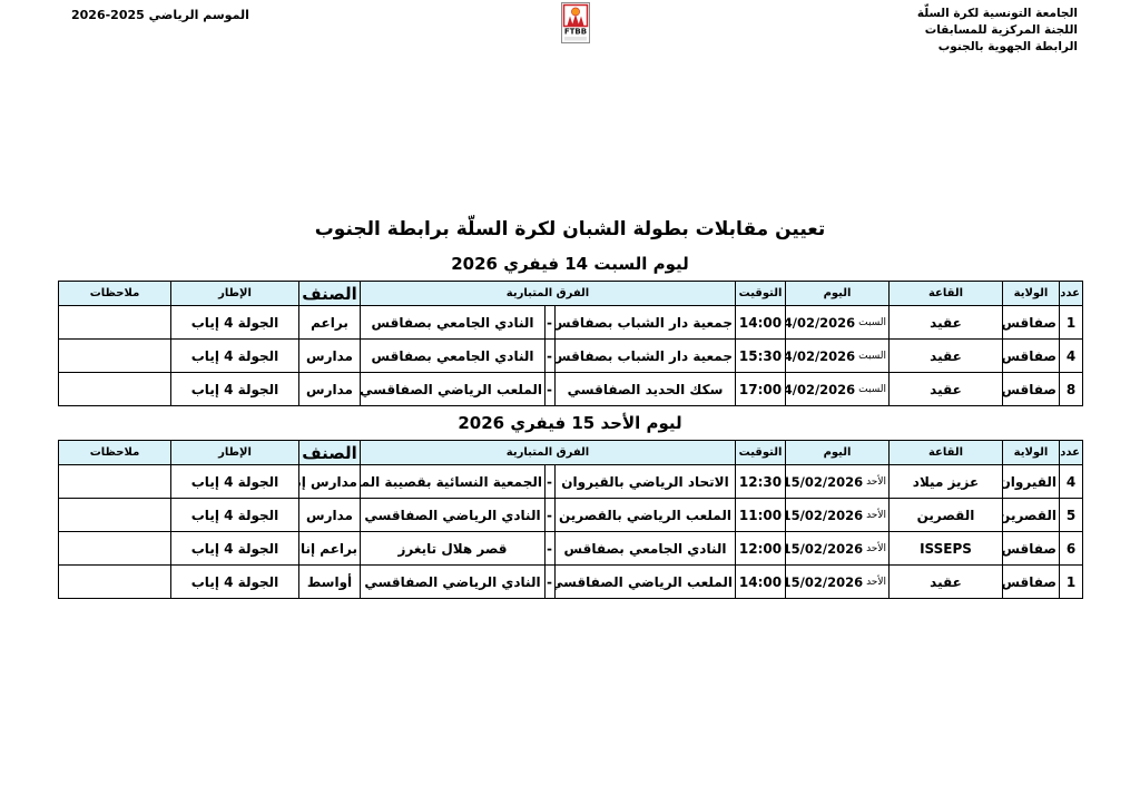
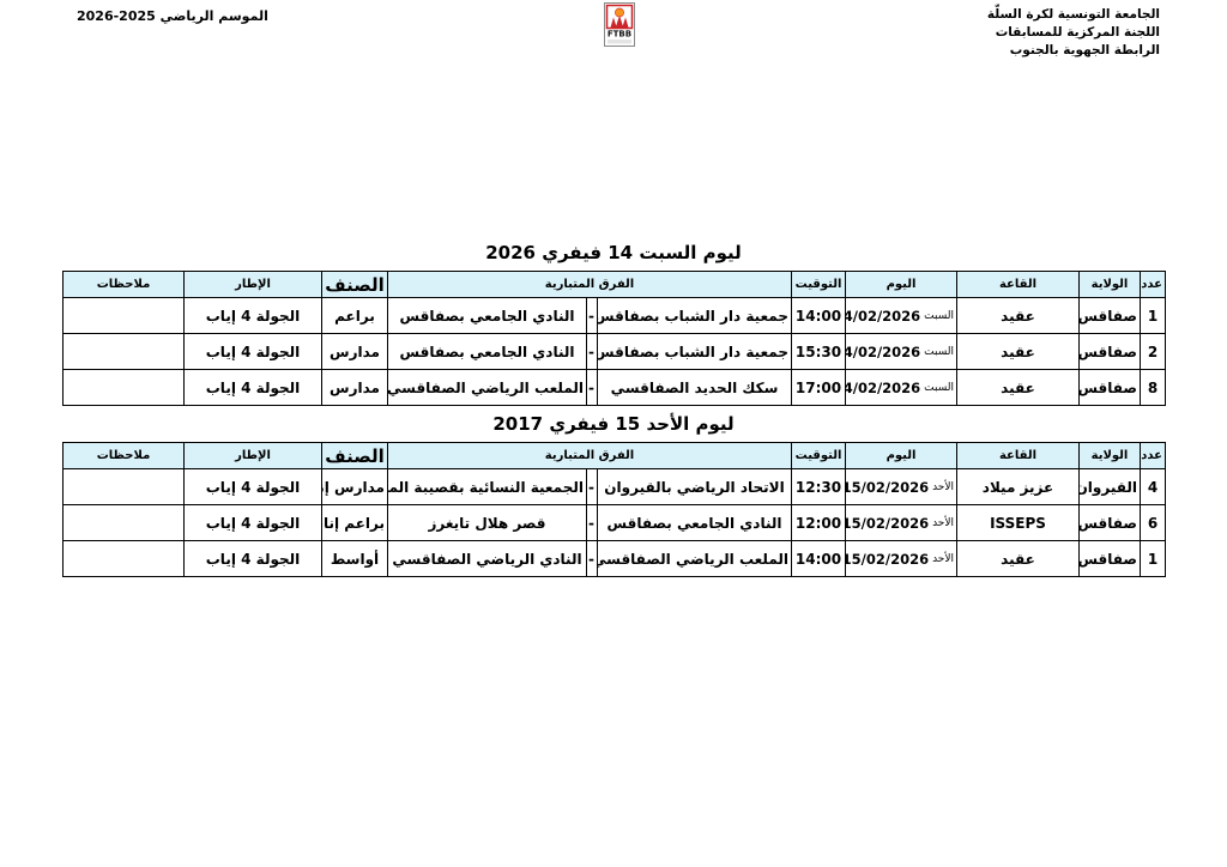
  الجامعة التونسية لكرة السلّة
  اللجنة المركزية للمسابقات
  الرابطة الجهوية بالجنوب
  الموسم الرياضي 2026-2025
  FTBB
- تعيين مقابلات بطولة الشبان لكرة السلّة برابطة الجنوب
  ليوم السبت 14 فيفري 2026
  عدد	الولاية	القاعة	اليوم	التوقيت	الفرق المتبارية	الصنف	الإطار	ملاحظات
  1	صفاقس	عقيد	السبت4/02/2026	14:00	جمعية دار الشباب بصفاقس	-	النادي الجامعي بصفاقس	براعم	الجولة 4 إياب
- 4	صفاقس	عقيد	السبت4/02/2026	15:30	جمعية دار الشباب بصفاقس	-	النادي الجامعي بصفاقس	مدارس	الجولة 4 إياب
+ 2	صفاقس	عقيد	السبت4/02/2026	15:30	جمعية دار الشباب بصفاقس	-	النادي الجامعي بصفاقس	مدارس	الجولة 4 إياب
  8	صفاقس	عقيد	السبت4/02/2026	17:00	سكك الحديد الصفاقسي	-	الملعب الرياضي الصفاقسي	مدارس	الجولة 4 إياب
- ليوم الأحد 15 فيفري 2026
+ ليوم الأحد 15 فيفري 2017
  عدد	الولاية	القاعة	اليوم	التوقيت	الفرق المتبارية	الصنف	الإطار	ملاحظات
  4	القيروان	عزيز ميلاد	الأحد15/02/2026	12:30	الاتحاد الرياضي بالقيروان	-	الجمعية النسائية بقصيبة الم	مدارس إن	الجولة 4 إياب
- 5	القصرين	القصرين	الأحد15/02/2026	11:00	الملعب الرياضي بالقصرين	-	النادي الرياضي الصفاقسي	مدارس	الجولة 4 إياب
  6	صفاقس	ISSEPS	الأحد15/02/2026	12:00	النادي الجامعي بصفاقس	-	قصر هلال تايغرز	براعم إنا	الجولة 4 إياب
  1	صفاقس	عقيد	الأحد15/02/2026	14:00	الملعب الرياضي الصفاقسي	-	النادي الرياضي الصفاقسي	أواسط	الجولة 4 إياب
